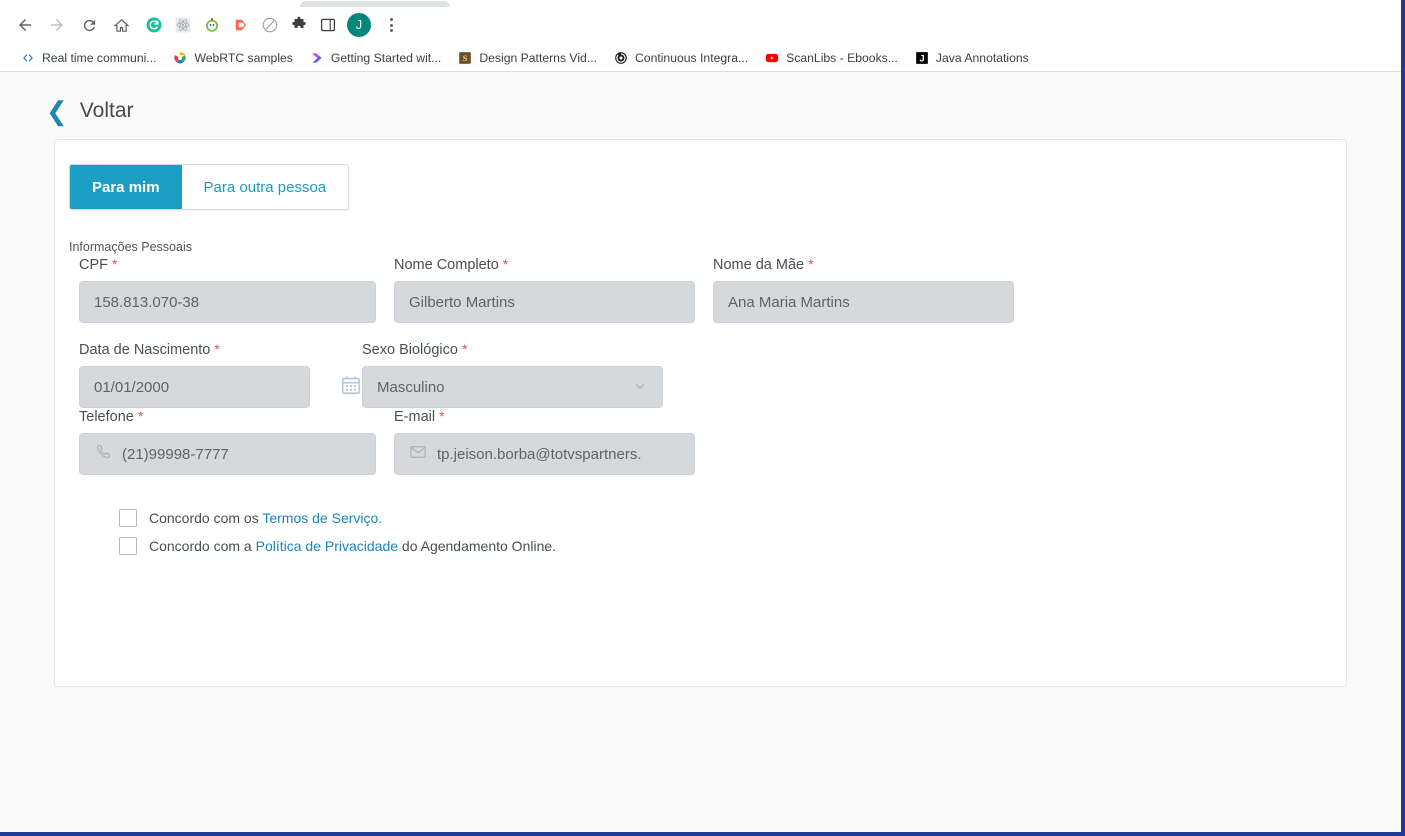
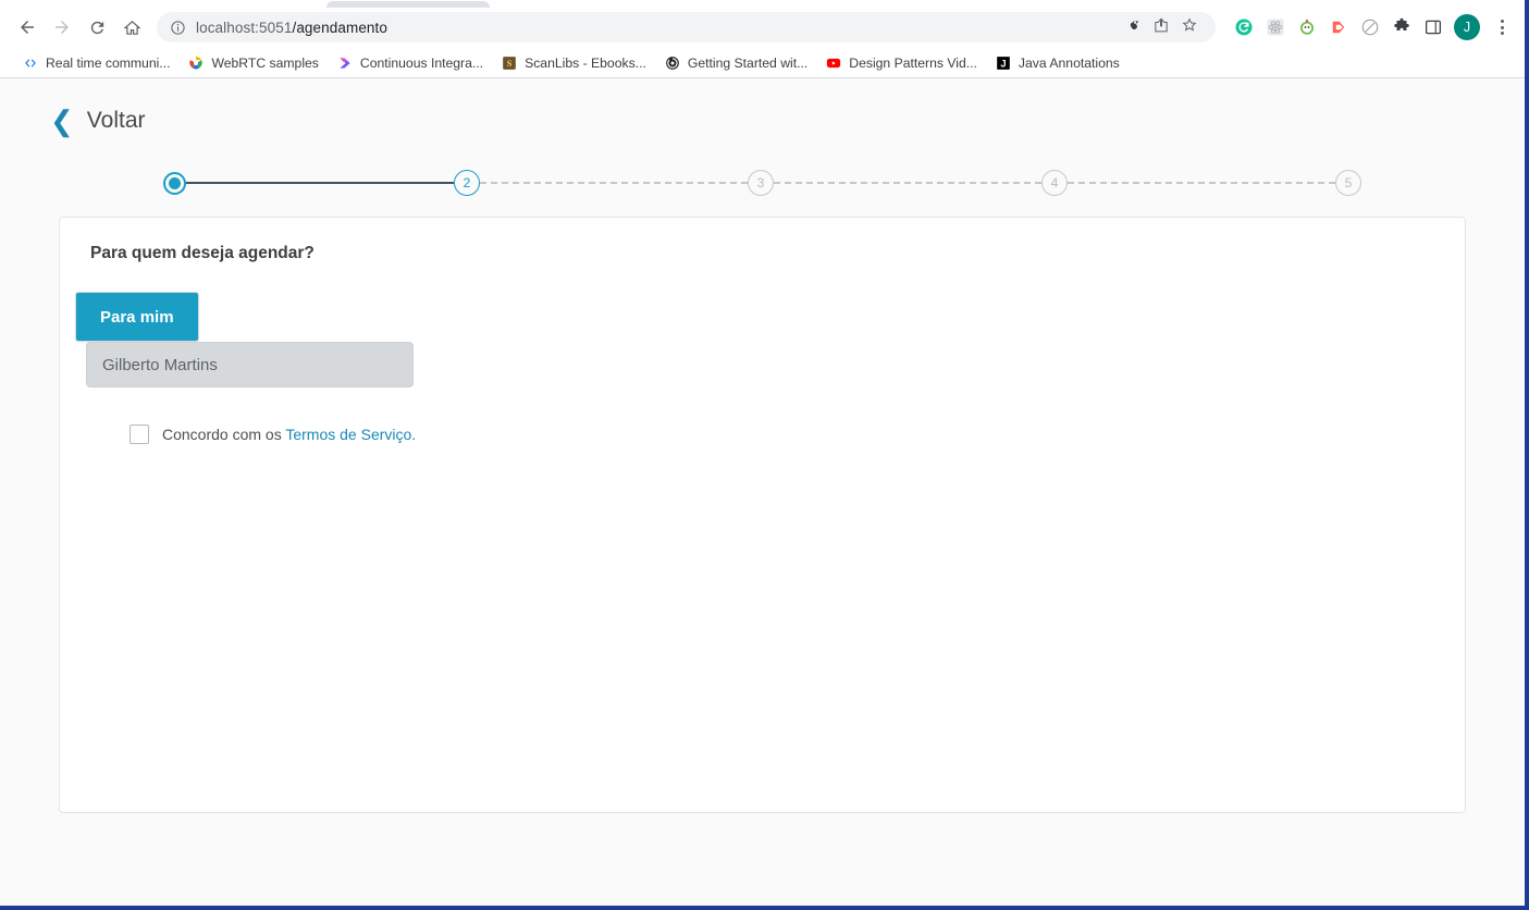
+ localhost:5051/agendamento
  J
  Real time communi...
  WebRTC samples
- Getting Started wit...
+ Continuous Integra...
  S
- Design Patterns Vid...
+ ScanLibs - Ebooks...
- Continuous Integra...
+ Getting Started wit...
- ScanLibs - Ebooks...
+ Design Patterns Vid...
  J
  Java Annotations
  ❮
  Voltar
+ 2
+ 3
+ 4
+ 5
+ Para quem deseja agendar?
  Para mim
- Para outra pessoa
- Informações Pessoais
- CPF *
- 158.813.070-38
- Nome Completo *
  Gilberto Martins
- Nome da Mãe *
- Ana Maria Martins
- Data de Nascimento *
- 01/01/2000
- Sexo Biológico *
- Masculino
- Telefone *
- (21)99998-7777
- E-mail *
- tp.jeison.borba@totvspartners.
  Concordo com os Termos de Serviço.
- Concordo com a Política de Privacidade do Agendamento Online.
